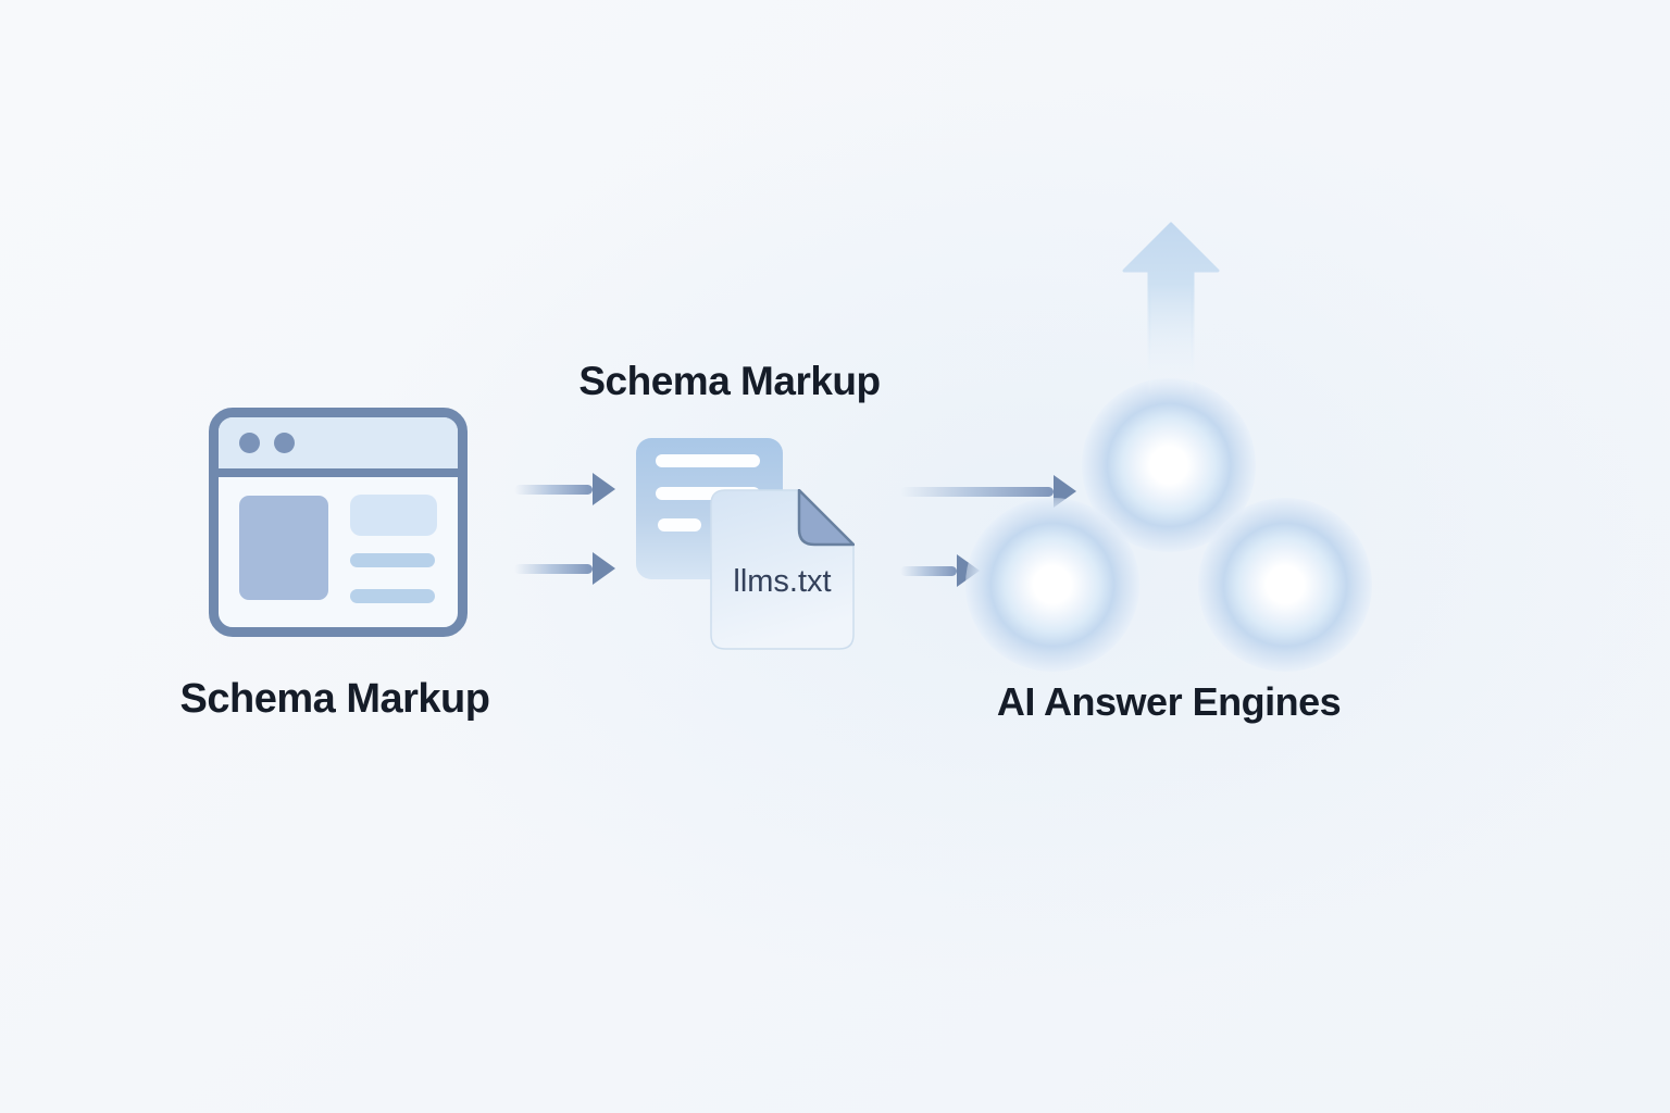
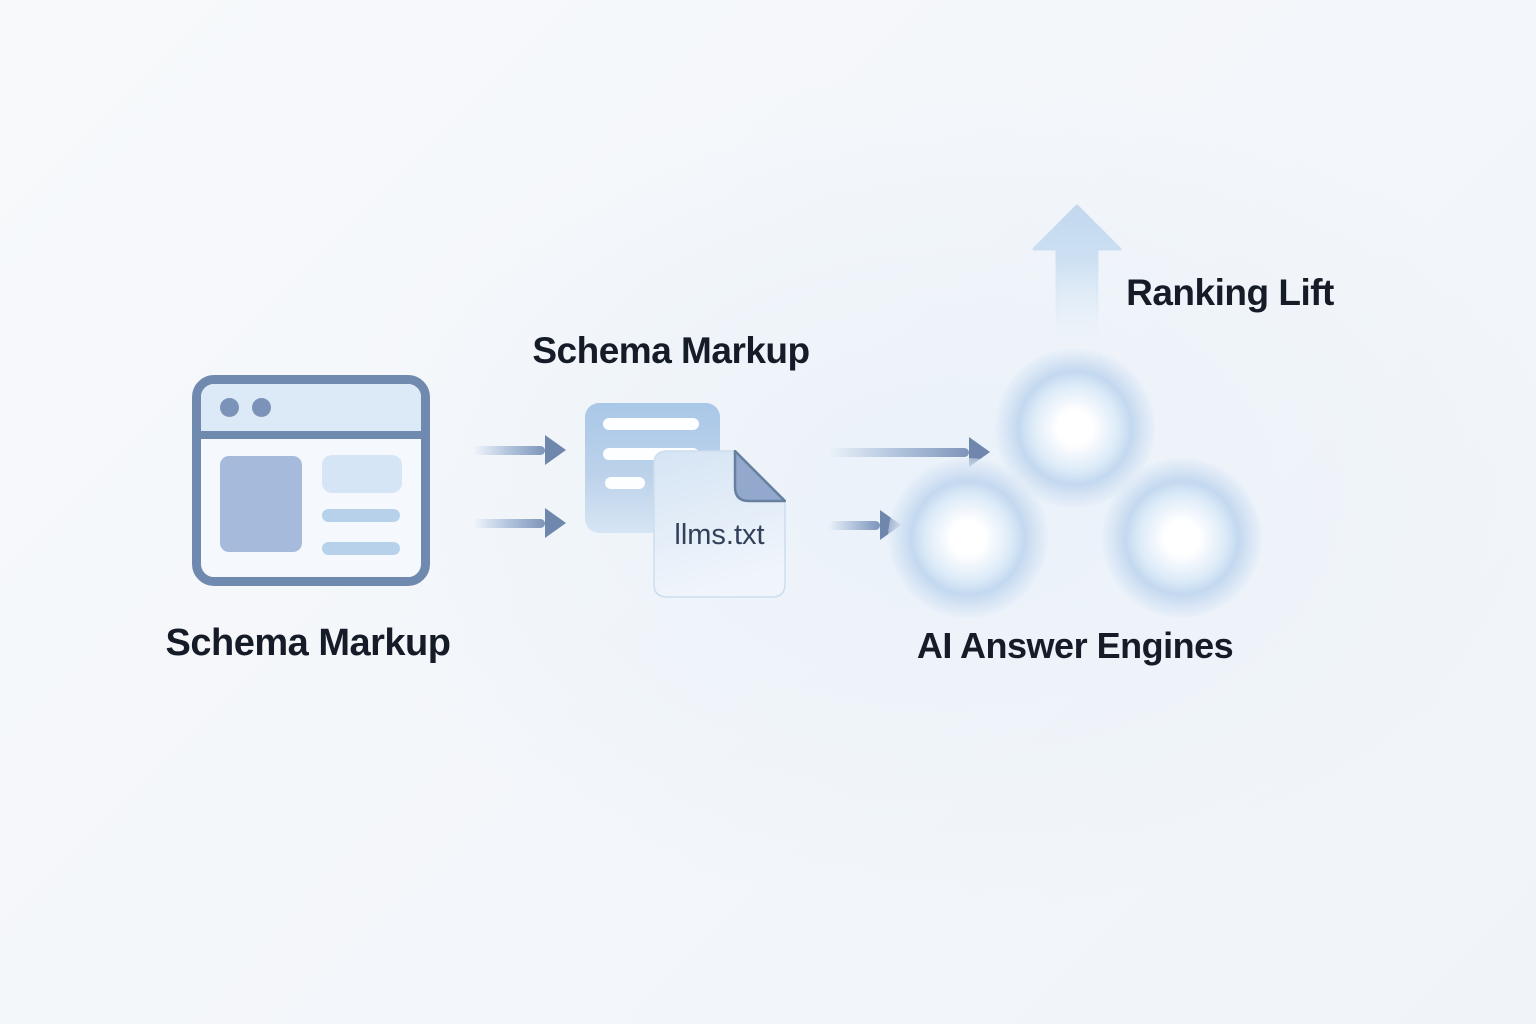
  Schema Markup
  Schema Markup
  llms.txt
  AI Answer Engines
+ Ranking Lift
